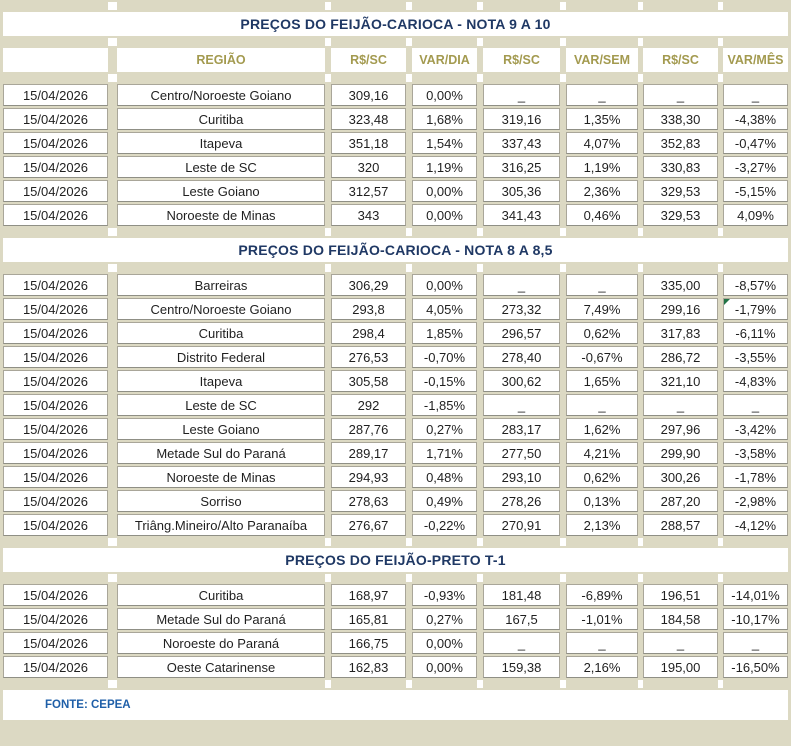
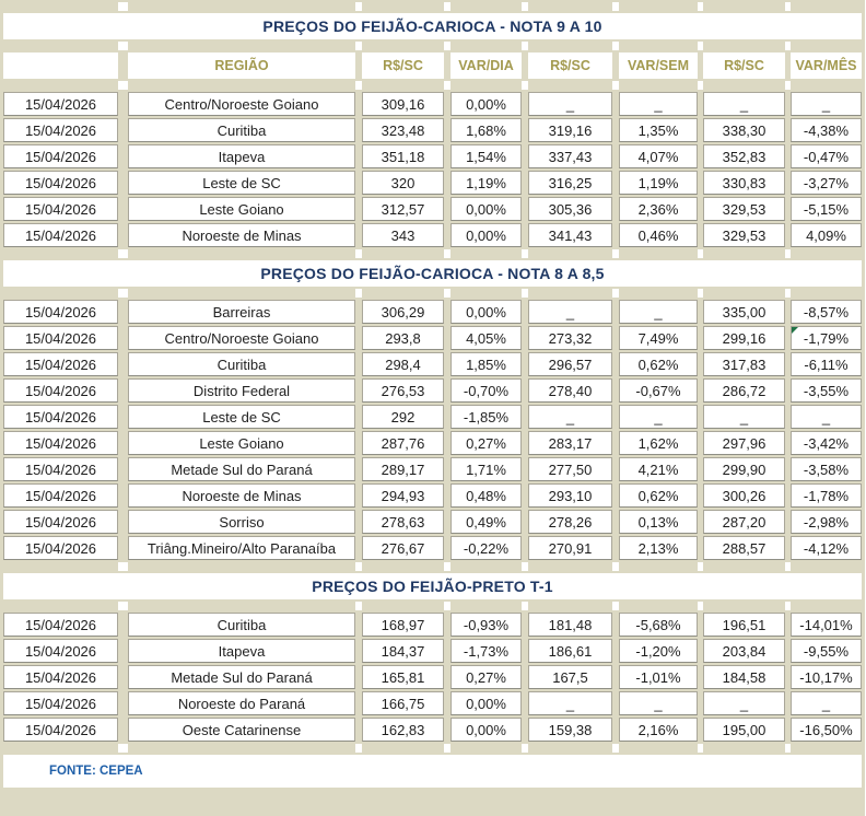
  PREÇOS DO FEIJÃO-CARIOCA - NOTA 9 A 10
  		REGIÃO		R$/SC		VAR/DIA		R$/SC		VAR/SEM		R$/SC		VAR/MÊS
  15/04/2026		Centro/Noroeste Goiano		309,16		0,00%		_		_		_		_
  15/04/2026		Curitiba		323,48		1,68%		319,16		1,35%		338,30		-4,38%
  15/04/2026		Itapeva		351,18		1,54%		337,43		4,07%		352,83		-0,47%
  15/04/2026		Leste de SC		320		1,19%		316,25		1,19%		330,83		-3,27%
  15/04/2026		Leste Goiano		312,57		0,00%		305,36		2,36%		329,53		-5,15%
  15/04/2026		Noroeste de Minas		343		0,00%		341,43		0,46%		329,53		4,09%
  PREÇOS DO FEIJÃO-CARIOCA - NOTA 8 A 8,5
  15/04/2026		Barreiras		306,29		0,00%		_		_		335,00		-8,57%
  15/04/2026		Centro/Noroeste Goiano		293,8		4,05%		273,32		7,49%		299,16		-1,79%
  15/04/2026		Curitiba		298,4		1,85%		296,57		0,62%		317,83		-6,11%
  15/04/2026		Distrito Federal		276,53		-0,70%		278,40		-0,67%		286,72		-3,55%
- 15/04/2026		Itapeva		305,58		-0,15%		300,62		1,65%		321,10		-4,83%
  15/04/2026		Leste de SC		292		-1,85%		_		_		_		_
  15/04/2026		Leste Goiano		287,76		0,27%		283,17		1,62%		297,96		-3,42%
  15/04/2026		Metade Sul do Paraná		289,17		1,71%		277,50		4,21%		299,90		-3,58%
  15/04/2026		Noroeste de Minas		294,93		0,48%		293,10		0,62%		300,26		-1,78%
  15/04/2026		Sorriso		278,63		0,49%		278,26		0,13%		287,20		-2,98%
  15/04/2026		Triâng.Mineiro/Alto Paranaíba		276,67		-0,22%		270,91		2,13%		288,57		-4,12%
  PREÇOS DO FEIJÃO-PRETO T-1
- 15/04/2026		Curitiba		168,97		-0,93%		181,48		-6,89%		196,51		-14,01%
+ 15/04/2026		Curitiba		168,97		-0,93%		181,48		-5,68%		196,51		-14,01%
+ 15/04/2026		Itapeva		184,37		-1,73%		186,61		-1,20%		203,84		-9,55%
  15/04/2026		Metade Sul do Paraná		165,81		0,27%		167,5		-1,01%		184,58		-10,17%
  15/04/2026		Noroeste do Paraná		166,75		0,00%		_		_		_		_
  15/04/2026		Oeste Catarinense		162,83		0,00%		159,38		2,16%		195,00		-16,50%
  FONTE: CEPEA
